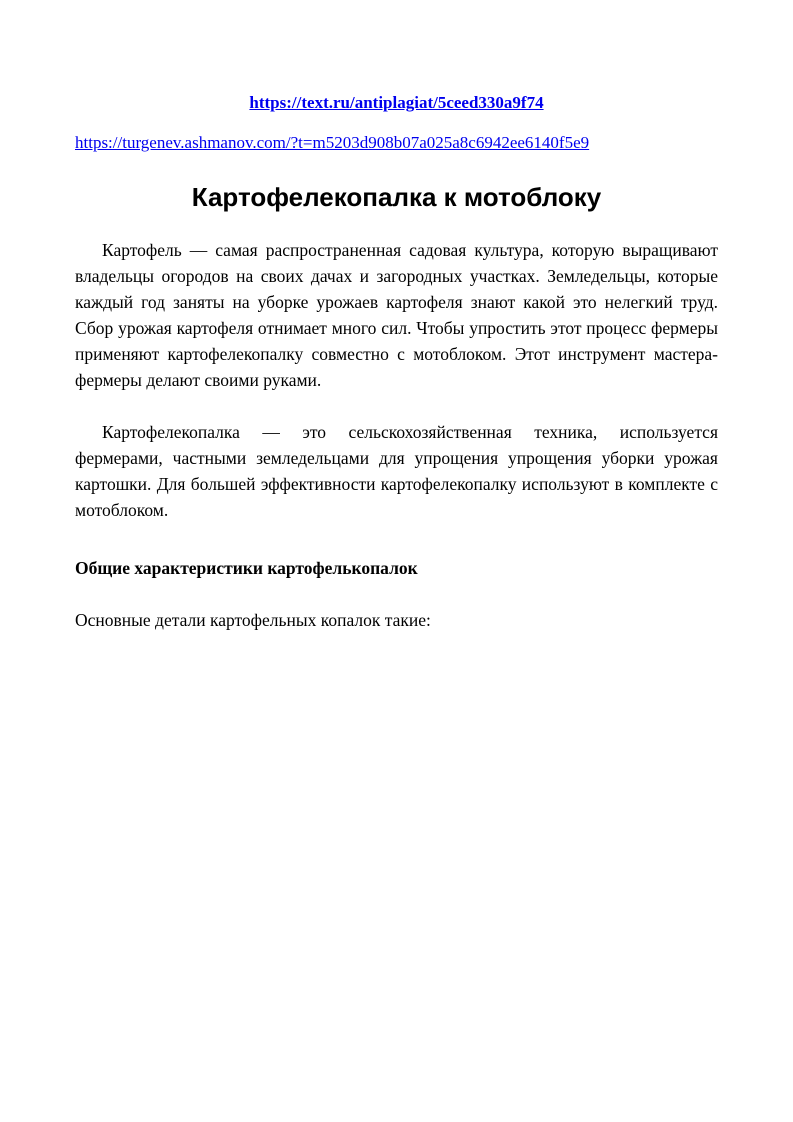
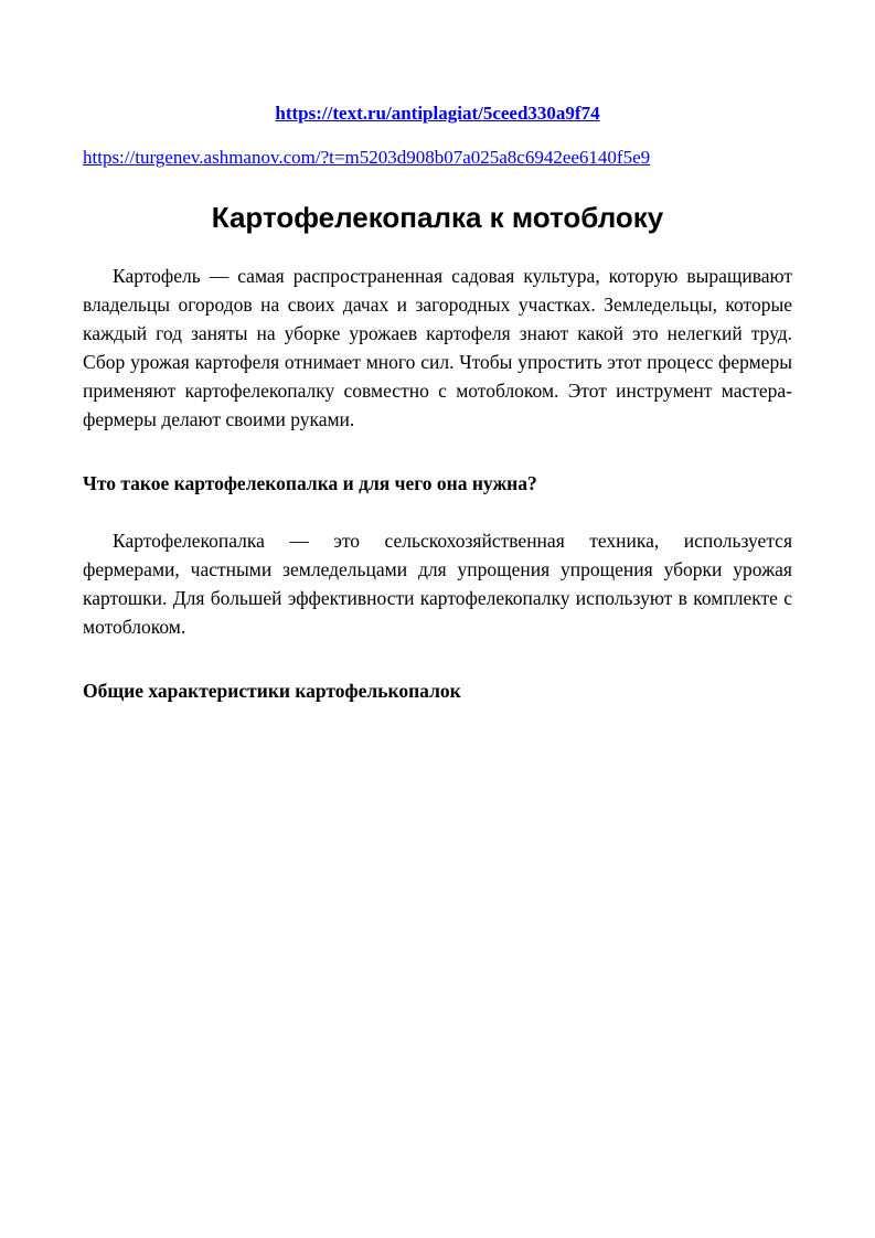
  https://text.ru/antiplagiat/5ceed330a9f74
  https://turgenev.ashmanov.com/?t=m5203d908b07a025a8c6942ee6140f5e9
  Картофелекопалка к мотоблоку
  Картофель — самая распространенная садовая культура, которую выращивают владельцы огородов на своих дачах и загородных участках. Земледельцы, которые каждый год заняты на уборке урожаев картофеля знают какой это нелегкий труд. Сбор урожая картофеля отнимает много сил. Чтобы упростить этот процесс фермеры применяют картофелекопалку совместно с мотоблоком. Этот инструмент мастера-фермеры делают своими руками.
+ Что такое картофелекопалка и для чего она нужна?
  Картофелекопалка — это сельскохозяйственная техника, используется фермерами, частными земледельцами для упрощения упрощения уборки урожая картошки. Для большей эффективности картофелекопалку используют в комплекте с мотоблоком.
  Общие характеристики картофелькопалок
- Основные детали картофельных копалок такие:
